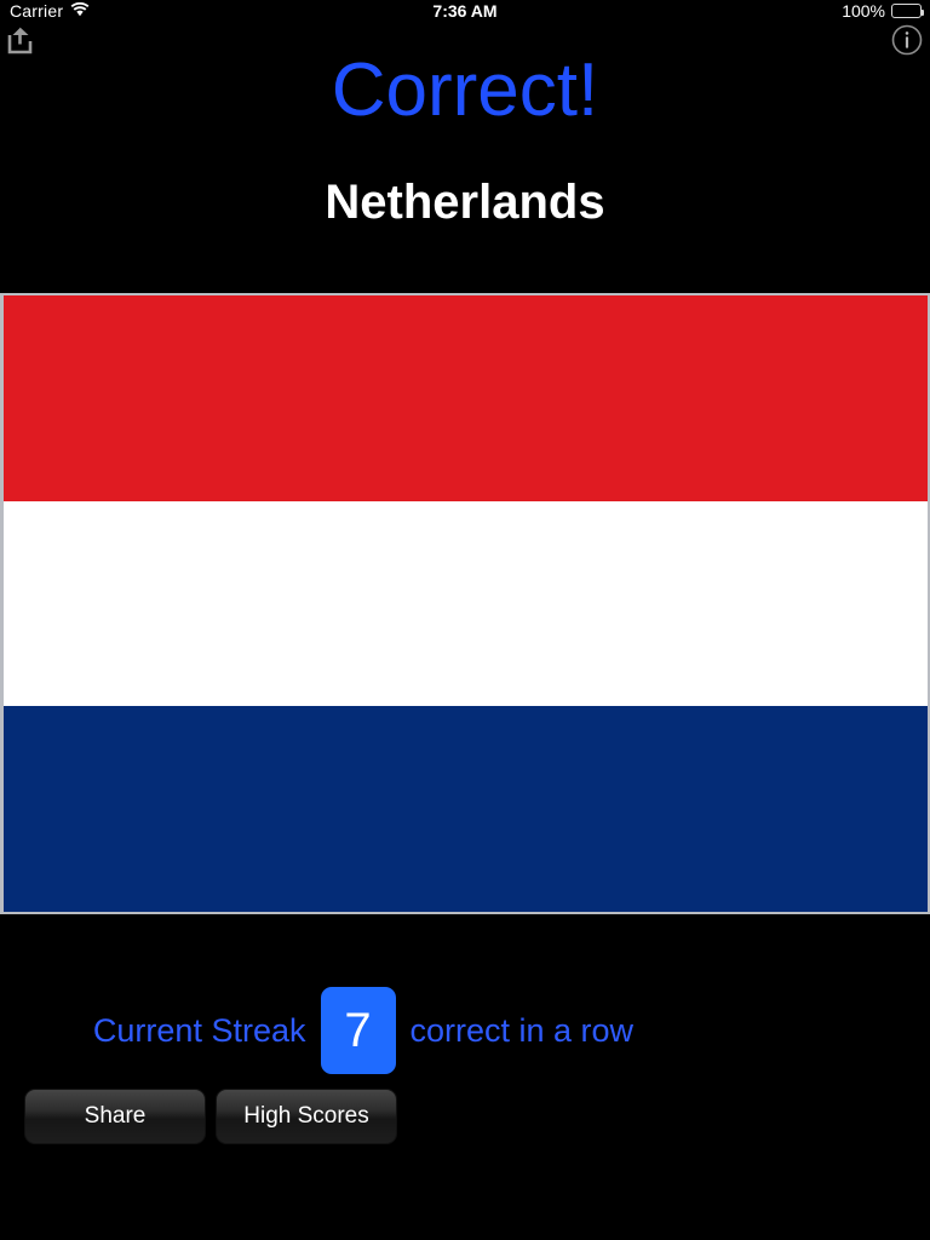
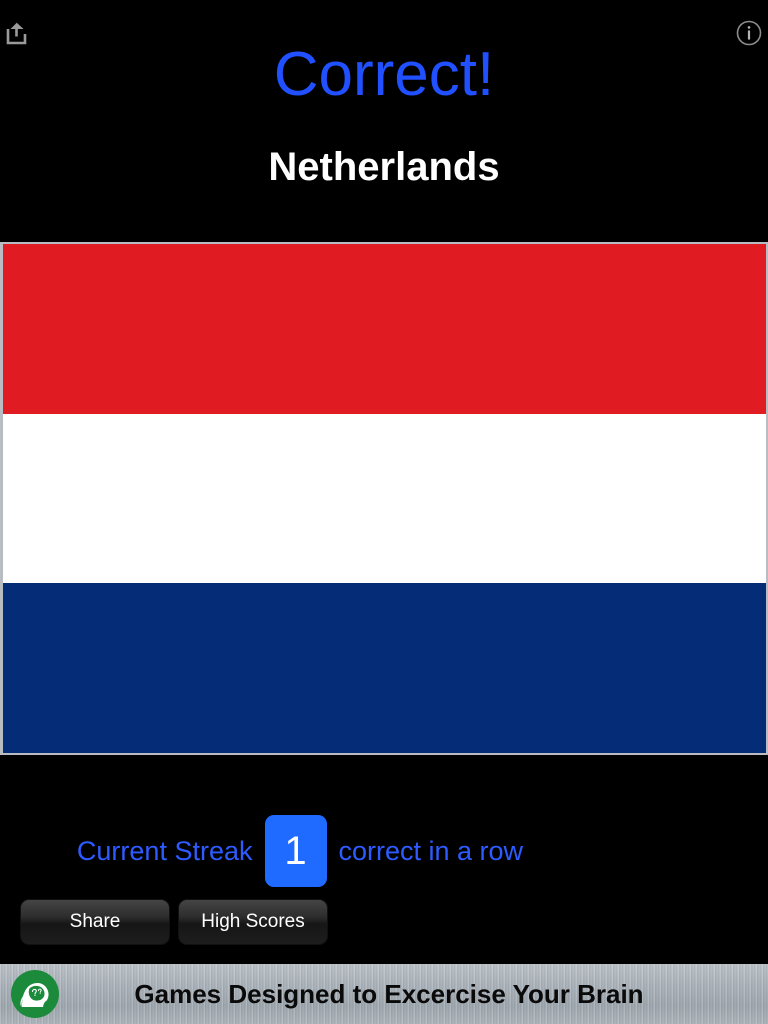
- Carrier
- 7:36 AM
- 100%
  Correct!
  Netherlands
  Current Streak
- 7
+ 1
  correct in a row
  Share
  High Scores
+ Games Designed to Excercise Your Brain
